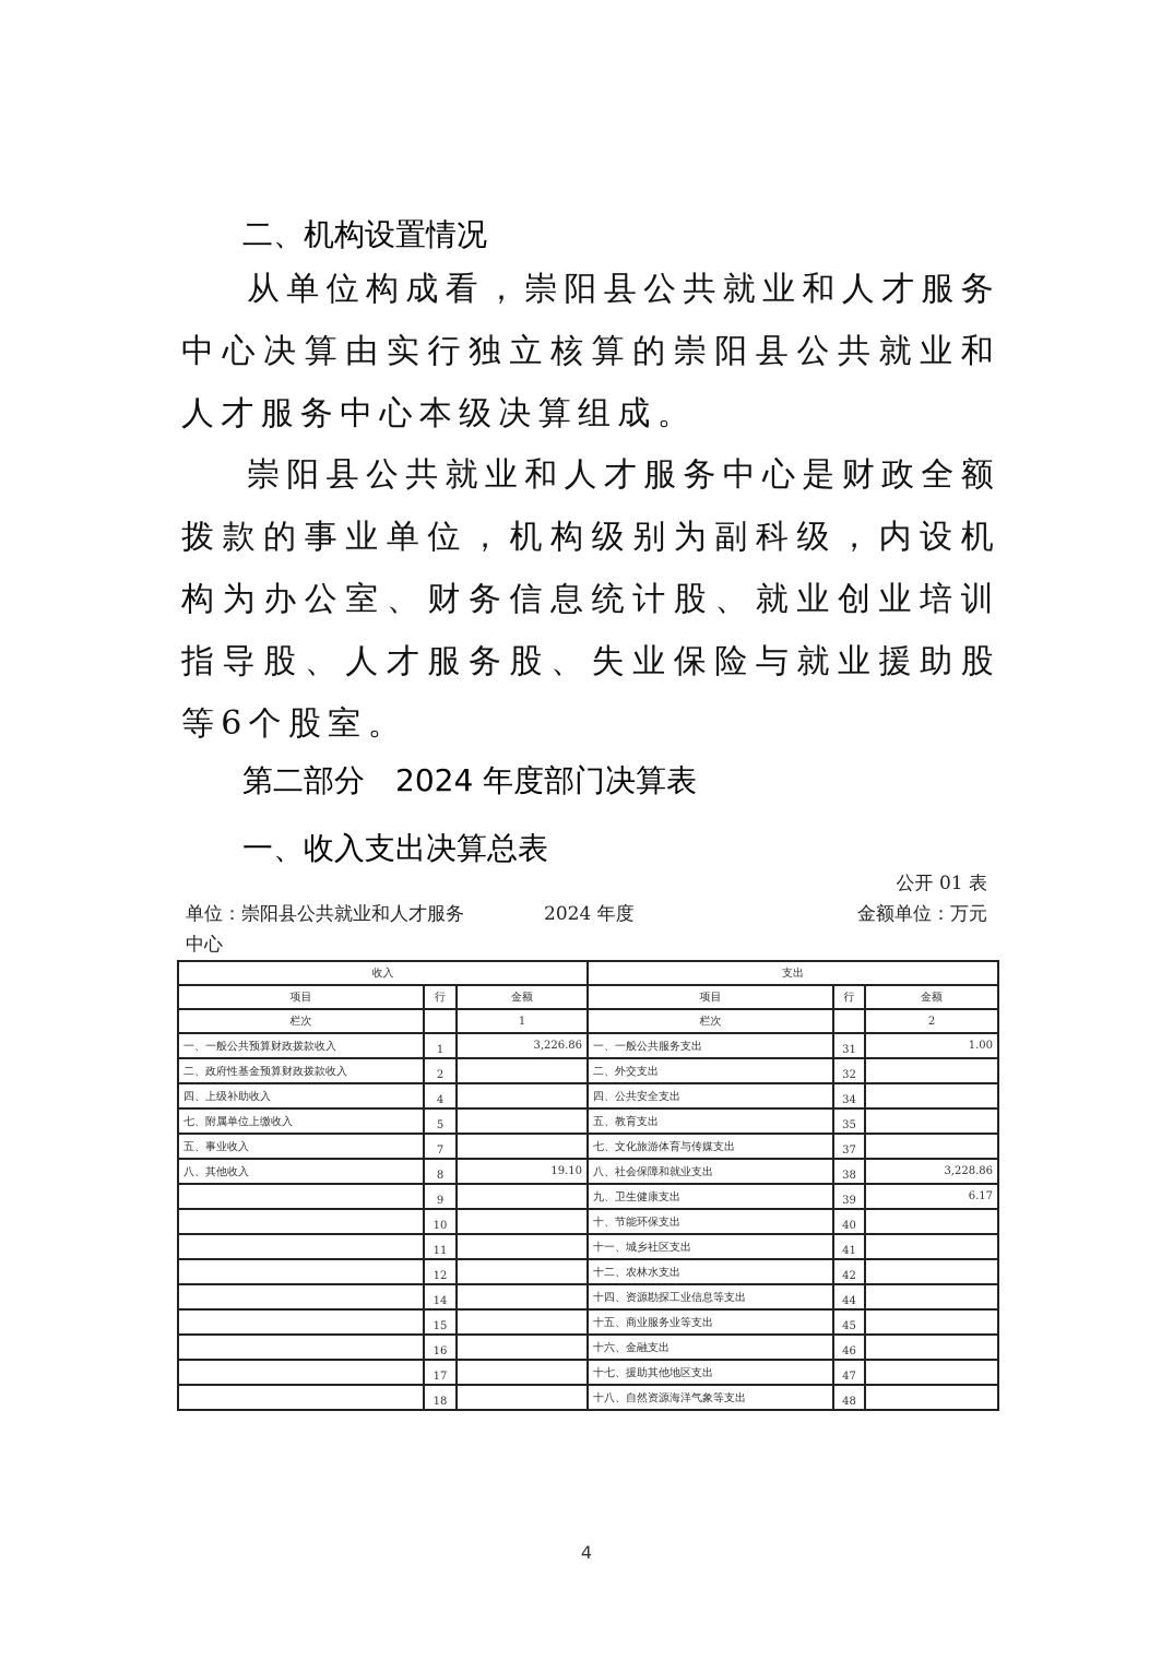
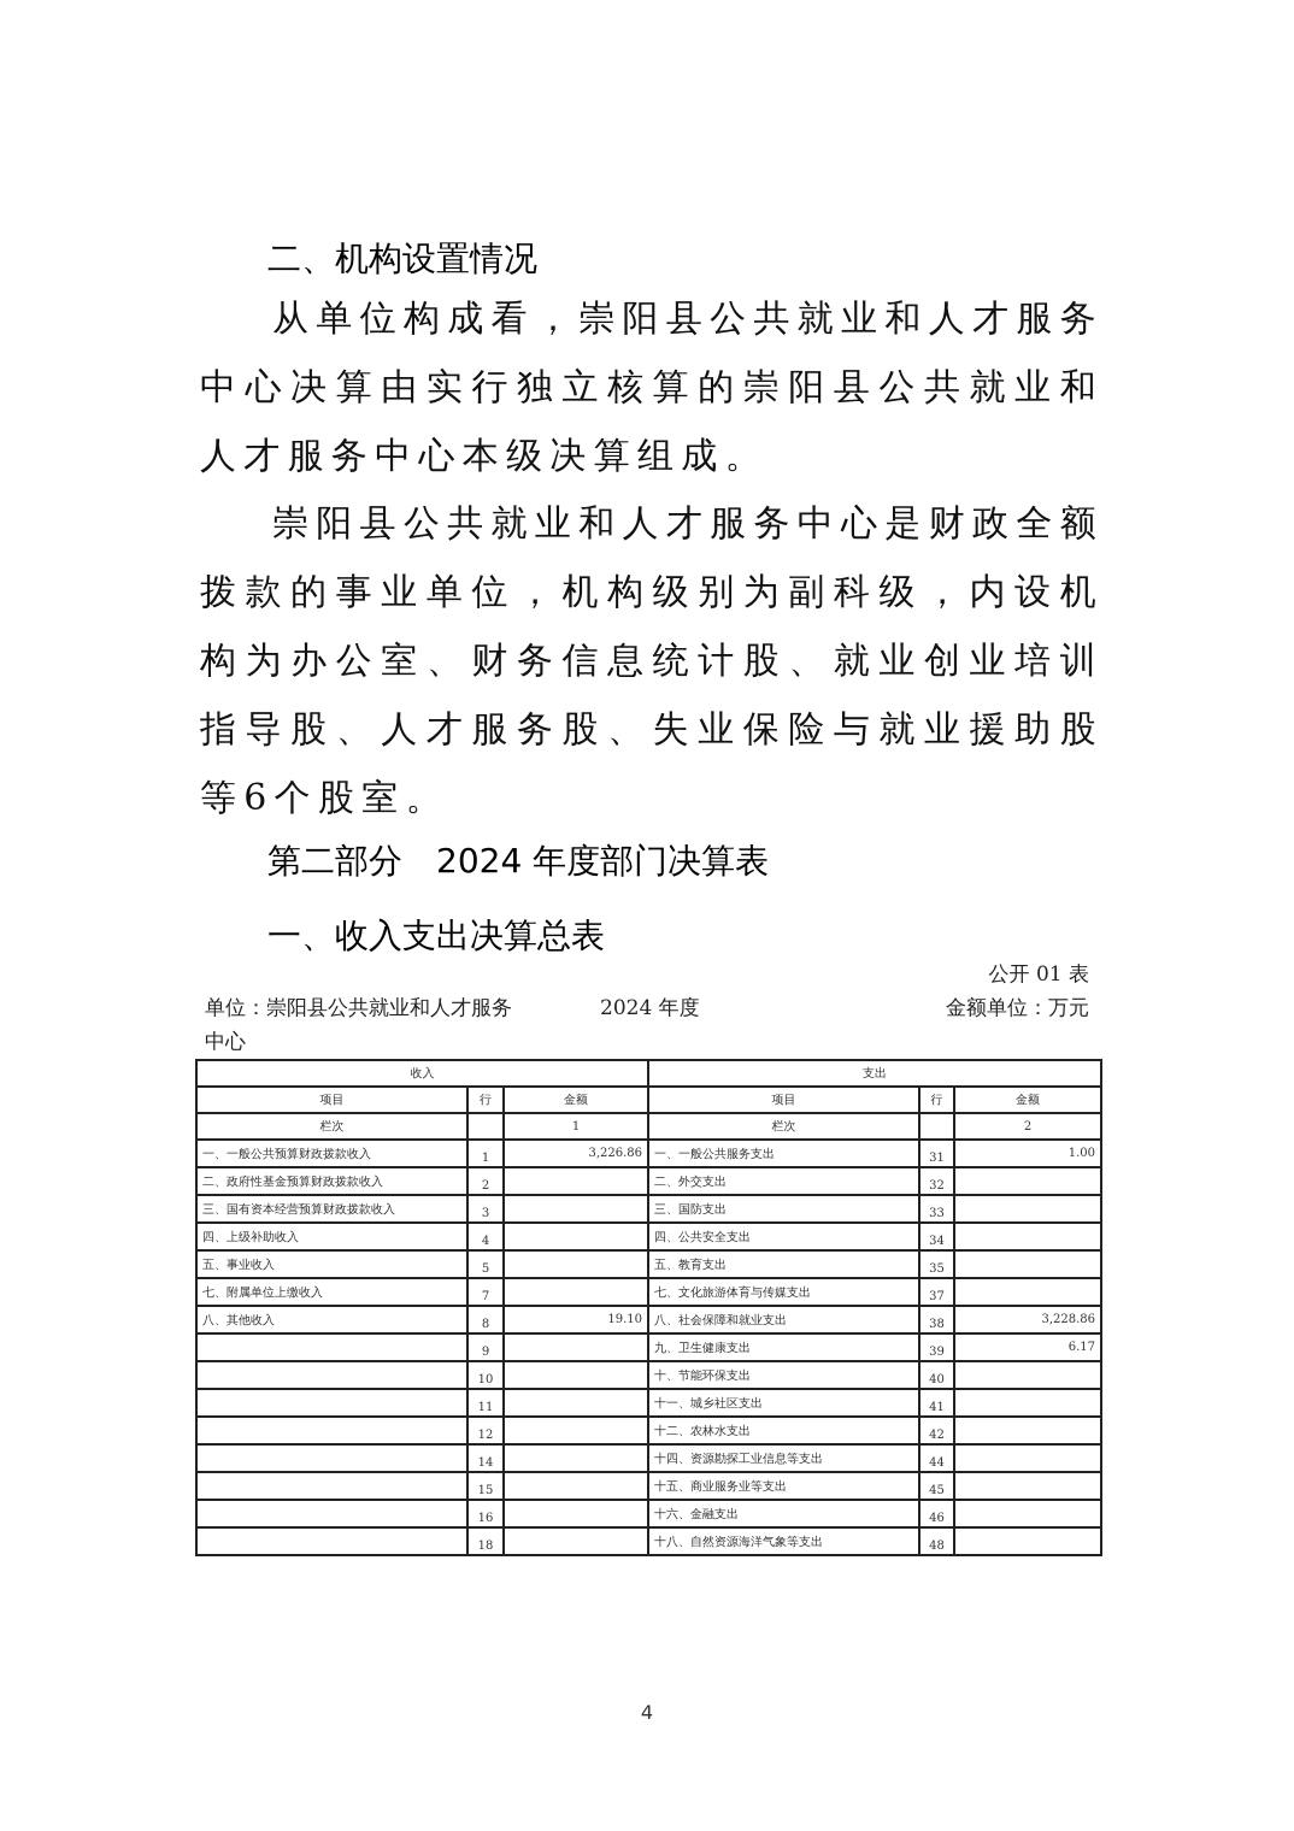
  二、机构设置情况
  从单位构成看，崇阳县公共就业和人才服务中心决算由实行独立核算的崇阳县公共就业和人才服务中心本级决算组成。
  崇阳县公共就业和人才服务中心是财政全额拨款的事业单位，机构级别为副科级，内设机构为办公室、财务信息统计股、就业创业培训指导股、人才服务股、失业保险与就业援助股等6个股室。
  第二部分 2024 年度部门决算表
  一、收入支出决算总表
  公开 01 表
  单位：崇阳县公共就业和人才服务
  中心
  2024 年度
  金额单位：万元
  收入	支出
  项目	行	金额	项目	行	金额
  栏次		1	栏次		2
  一、一般公共预算财政拨款收入	1	3,226.86	一、一般公共服务支出	31	1.00
  二、政府性基金预算财政拨款收入	2		二、外交支出	32
+ 三、国有资本经营预算财政拨款收入	3		三、国防支出	33
  四、上级补助收入	4		四、公共安全支出	34
- 七、附属单位上缴收入	5		五、教育支出	35
+ 五、事业收入	5		五、教育支出	35
- 五、事业收入	7		七、文化旅游体育与传媒支出	37
+ 七、附属单位上缴收入	7		七、文化旅游体育与传媒支出	37
  八、其他收入	8	19.10	八、社会保障和就业支出	38	3,228.86
  	9		九、卫生健康支出	39	6.17
  	10		十、节能环保支出	40
  	11		十一、城乡社区支出	41
  	12		十二、农林水支出	42
  	14		十四、资源勘探工业信息等支出	44
  	15		十五、商业服务业等支出	45
  	16		十六、金融支出	46
- 	17		十七、援助其他地区支出	47
  	18		十八、自然资源海洋气象等支出	48
  4
